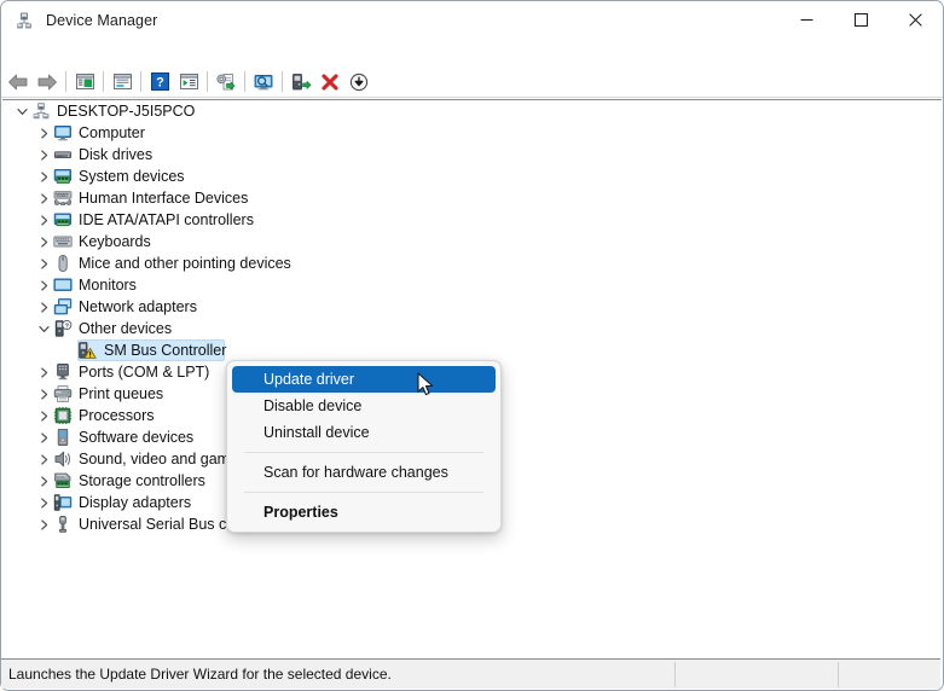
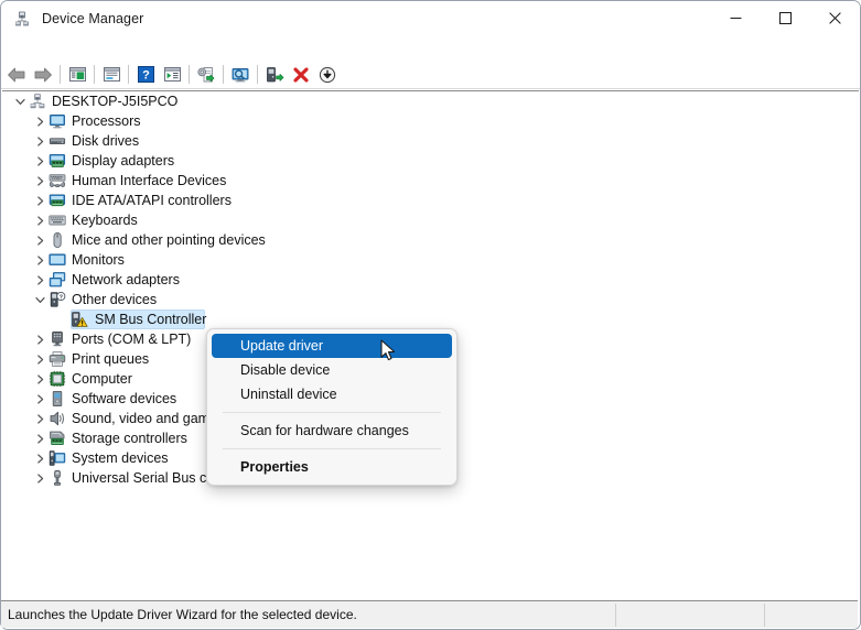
  Device Manager
  ?
  DESKTOP-J5I5PCO
- Computer
+ Processors
  Disk drives
- System devices
+ Display adapters
  Human Interface Devices
  IDE ATA/ATAPI controllers
  Keyboards
  Mice and other pointing devices
  Monitors
  Network adapters
  Other devices
  SM Bus Controller
  Ports (COM & LPT)
  Print queues
- Processors
+ Computer
  Software devices
  Storage controllers
- Display adapters
+ System devices
  Update driver
  Disable device
  Uninstall device
  Scan for hardware changes
  Properties
  Launches the Update Driver Wizard for the selected device.
